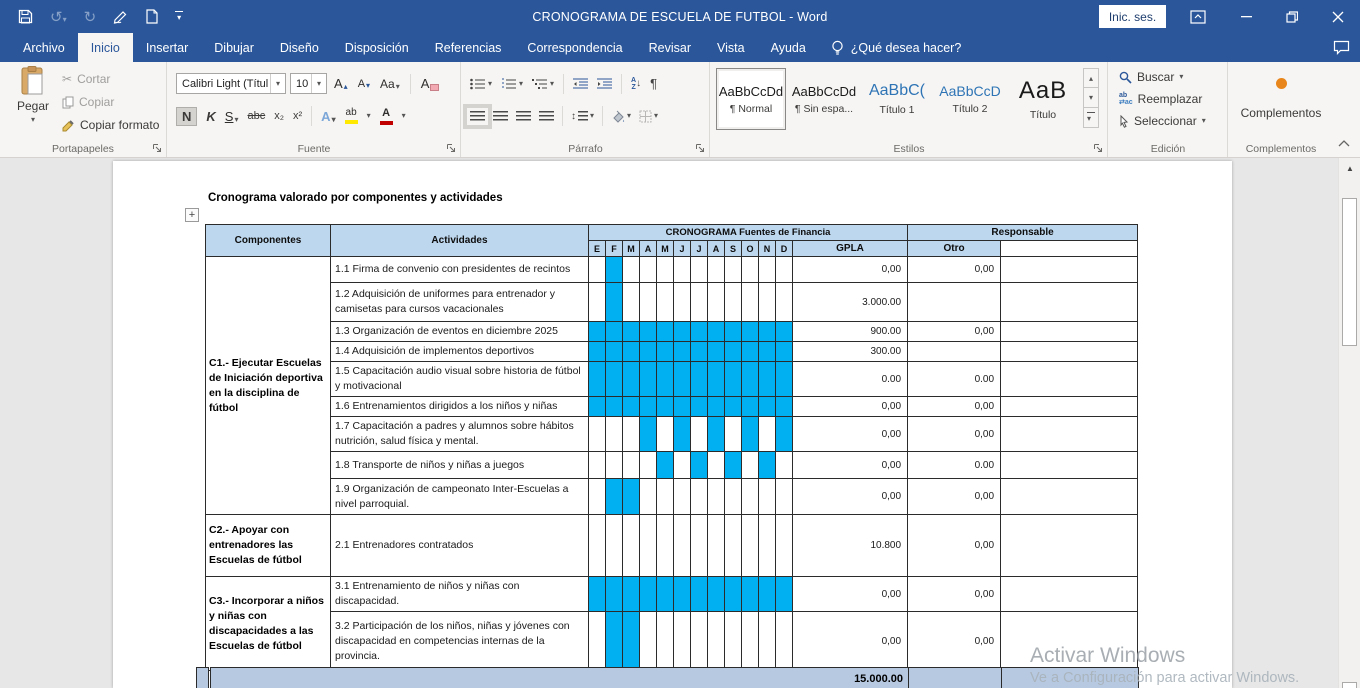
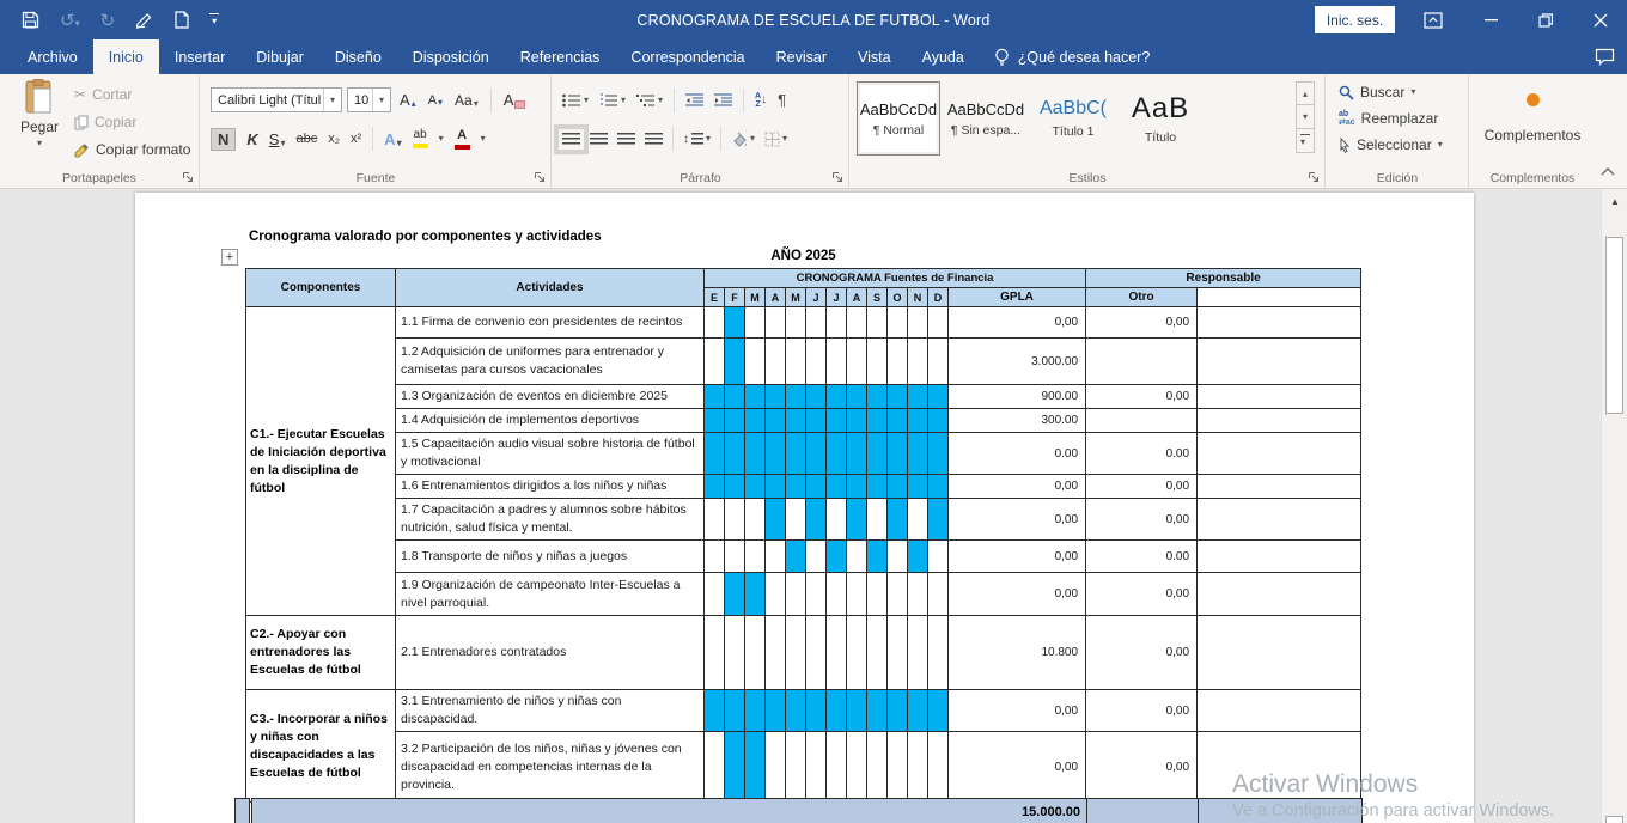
  ↺▾
  ↻
  ▾
  CRONOGRAMA DE ESCUELA DE FUTBOL - Word
  Inic. ses.
  Archivo
  Inicio
  Insertar
  Dibujar
  Diseño
  Disposición
  Referencias
  Correspondencia
  Revisar
  Vista
  Ayuda
  ¿Qué desea hacer?
  Pegar
  ▾
  ✂
  Cortar
  Copiar
  Copiar formato
  Portapapeles
  Calibri Light (Títul
  ▾
  10
  ▾
  A
  ▴
  A
  ▾
  Aa
  ▾
  A
  N
  K
  S
  ▾
  abc
  x₂
  x²
  A
  ▾
  ab
  ▾
  A
  ▾
  Fuente
  ▾
  ▾
  ▾
  ↓
  ¶
  ↕
  ▾
  ▾
  ▾
  Párrafo
  AaBbCcDd
  ¶ Normal
  AaBbCcDd
  ¶ Sin espa...
  AaBbC(
  Título 1
- AaBbCcD
- Título 2
  AaB
  Título
  ▴
  ▾
  ▾
  Estilos
  Buscar
  ▾
  Reemplazar
  Seleccionar
  ▾
  Edición
  Complementos
  Complementos
  Cronograma valorado por componentes y actividades
  +
+ AÑO 2025
  Componentes	Actividades	CRONOGRAMA Fuentes de Financia	Responsable
  E	F	M	A	M	J	J	A	S	O	N	D	GPLA	Otro
  C1.- Ejecutar Escuelas de Iniciación deportiva en la disciplina de fútbol	1.1 Firma de convenio con presidentes de recintos													0,00	0,00
  1.2 Adquisición de uniformes para entrenador y camisetas para cursos vacacionales													3.000.00
  1.3 Organización de eventos en diciembre 2025													900.00	0,00
  1.4 Adquisición de implementos deportivos													300.00
  1.5 Capacitación audio visual sobre historia de fútbol y motivacional													0.00	0.00
  1.6 Entrenamientos dirigidos a los niños y niñas													0,00	0,00
  1.7 Capacitación a padres y alumnos sobre hábitos nutrición, salud física y mental.													0,00	0,00
  1.8 Transporte de niños y niñas a juegos													0,00	0.00
  1.9 Organización de campeonato Inter-Escuelas a nivel parroquial.													0,00	0,00
  C2.- Apoyar con entrenadores las Escuelas de fútbol	2.1 Entrenadores contratados													10.800	0,00
  C3.- Incorporar a niños y niñas con discapacidades a las Escuelas de fútbol	3.1 Entrenamiento de niños y niñas con discapacidad.													0,00	0,00
  3.2 Participación de los niños, niñas y jóvenes con discapacidad en competencias internas de la provincia.													0,00	0,00
  15.000.00
  Activar Windows
  Ve a Configuración para activar Windows.
  ▲
